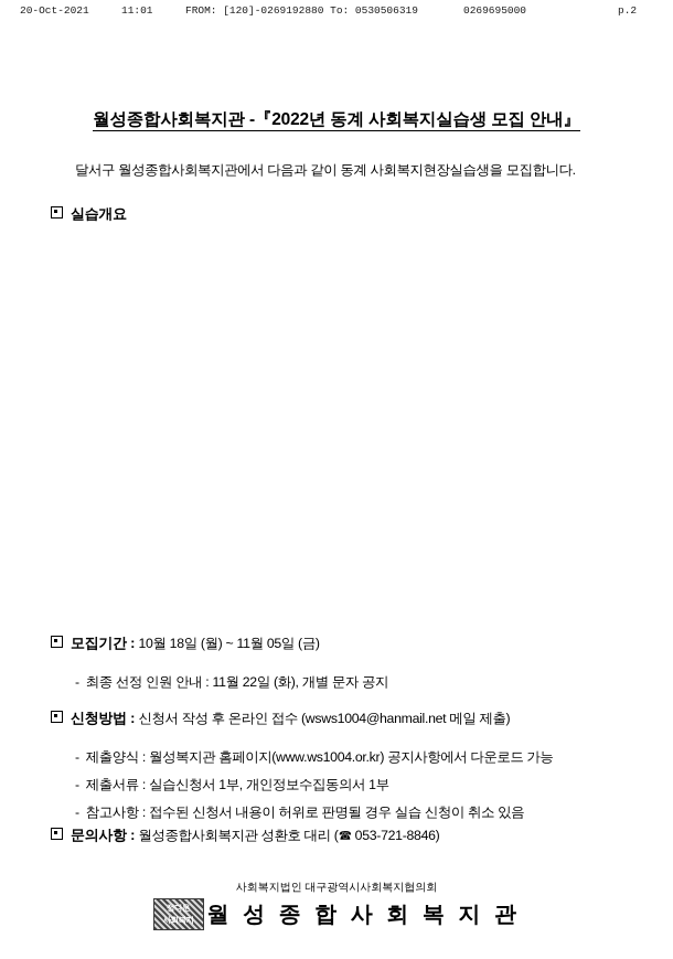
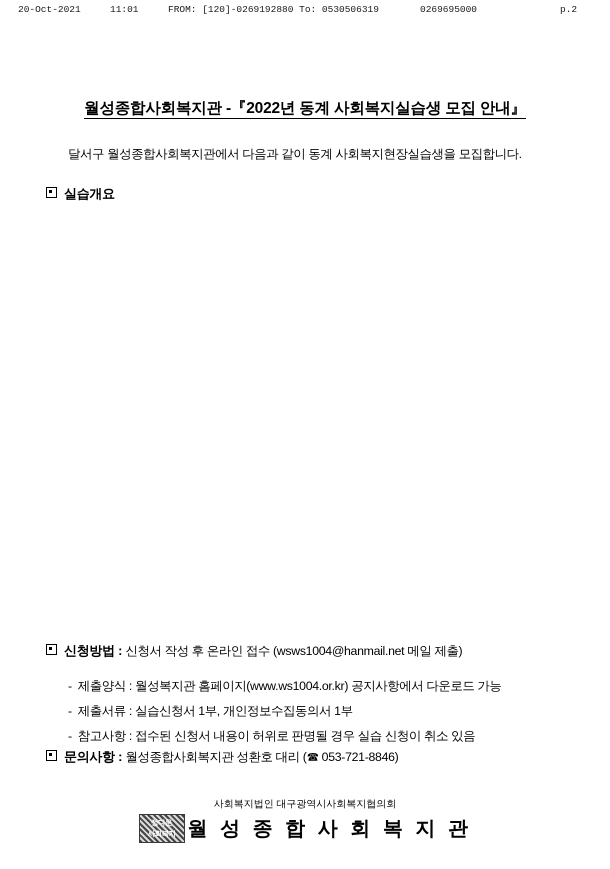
  20-Oct-2021
  11:01
  FROM: [120]-0269192880 To: 0530506319
  0269695000
  p.2
  월성종합사회복지관 -『2022년 동계 사회복지실습생 모집 안내』
  달서구 월성종합사회복지관에서 다음과 같이 동계 사회복지현장실습생을 모집합니다.
  실습개요
- 모집기간 : 10월 18일 (월) ~ 11월 05일 (금)
- - 최종 선정 인원 안내 : 11월 22일 (화), 개별 문자 공지
  신청방법 : 신청서 작성 후 온라인 접수 (wsws1004@hanmail.net 메일 제출)
  - 제출양식 : 월성복지관 홈페이지(www.ws1004.or.kr) 공지사항에서 다운로드 가능
  - 제출서류 : 실습신청서 1부, 개인정보수집동의서 1부
  - 참고사항 : 접수된 신청서 내용이 허위로 판명될 경우 실습 신청이 취소 있음
  문의사항 : 월성종합사회복지관 성환호 대리 (☎ 053-721-8846)
  사회복지법인 대구광역시사회복지협의회
  정다운
  사회복지
  월 성 종 합 사 회 복 지 관
